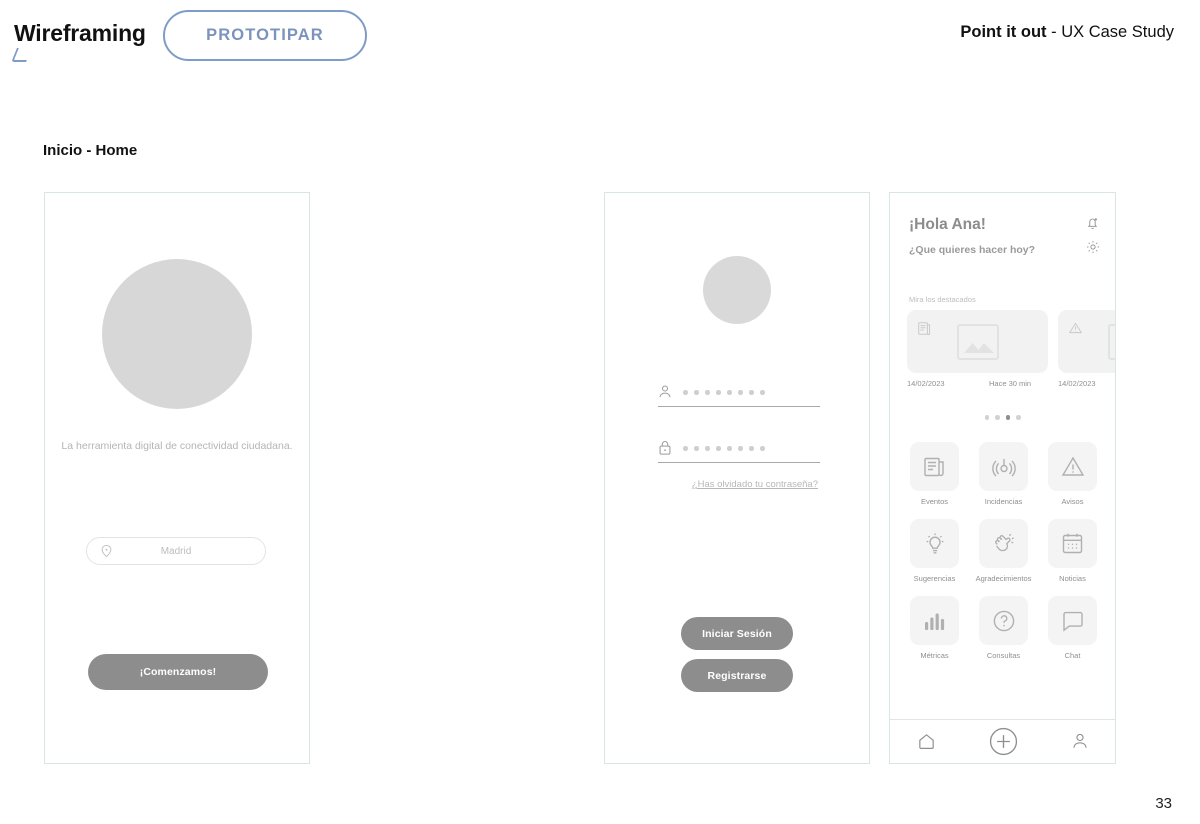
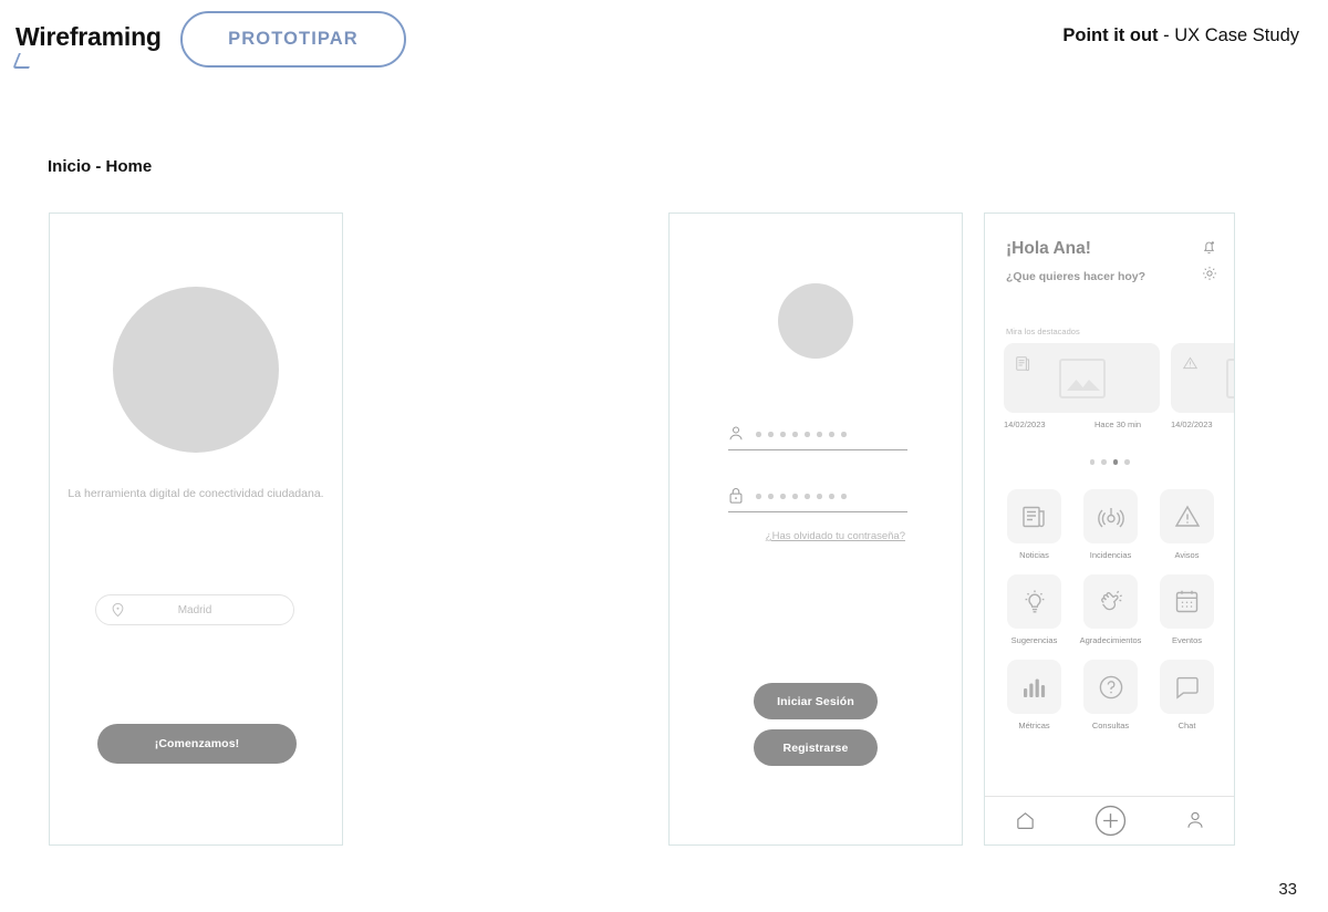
  Wireframing
  PROTOTIPAR
  Point it out - UX Case Study
  Inicio - Home
  La herramienta digital de conectividad ciudadana.
  Madrid
  ¡Comenzamos!
  ¿Has olvidado tu contraseña?
  Iniciar Sesión
  Registrarse
  ¡Hola Ana!
  ¿Que quieres hacer hoy?
  Mira los destacados
  14/02/2023
  Hace 30 min
  14/02/2023
- Eventos
+ Noticias
  Incidencias
  Avisos
  Sugerencias
  Agradecimientos
- Noticias
+ Eventos
  Métricas
  Consultas
  Chat
  33
